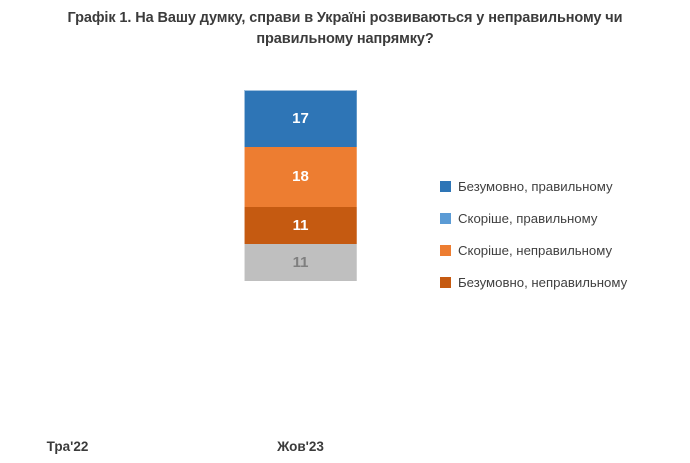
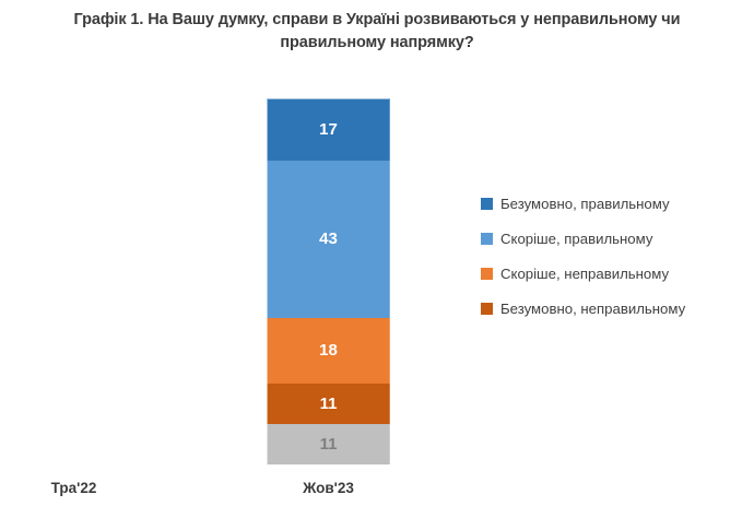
  Графік 1. На Вашу думку, справи в Україні розвиваються у неправильному чи правильному напрямку?
  17
+ 43
  18
  11
  11
  Тра'22
  Жов'23
  Безумовно, правильному
  Скоріше, правильному
  Скоріше, неправильному
  Безумовно, неправильному
